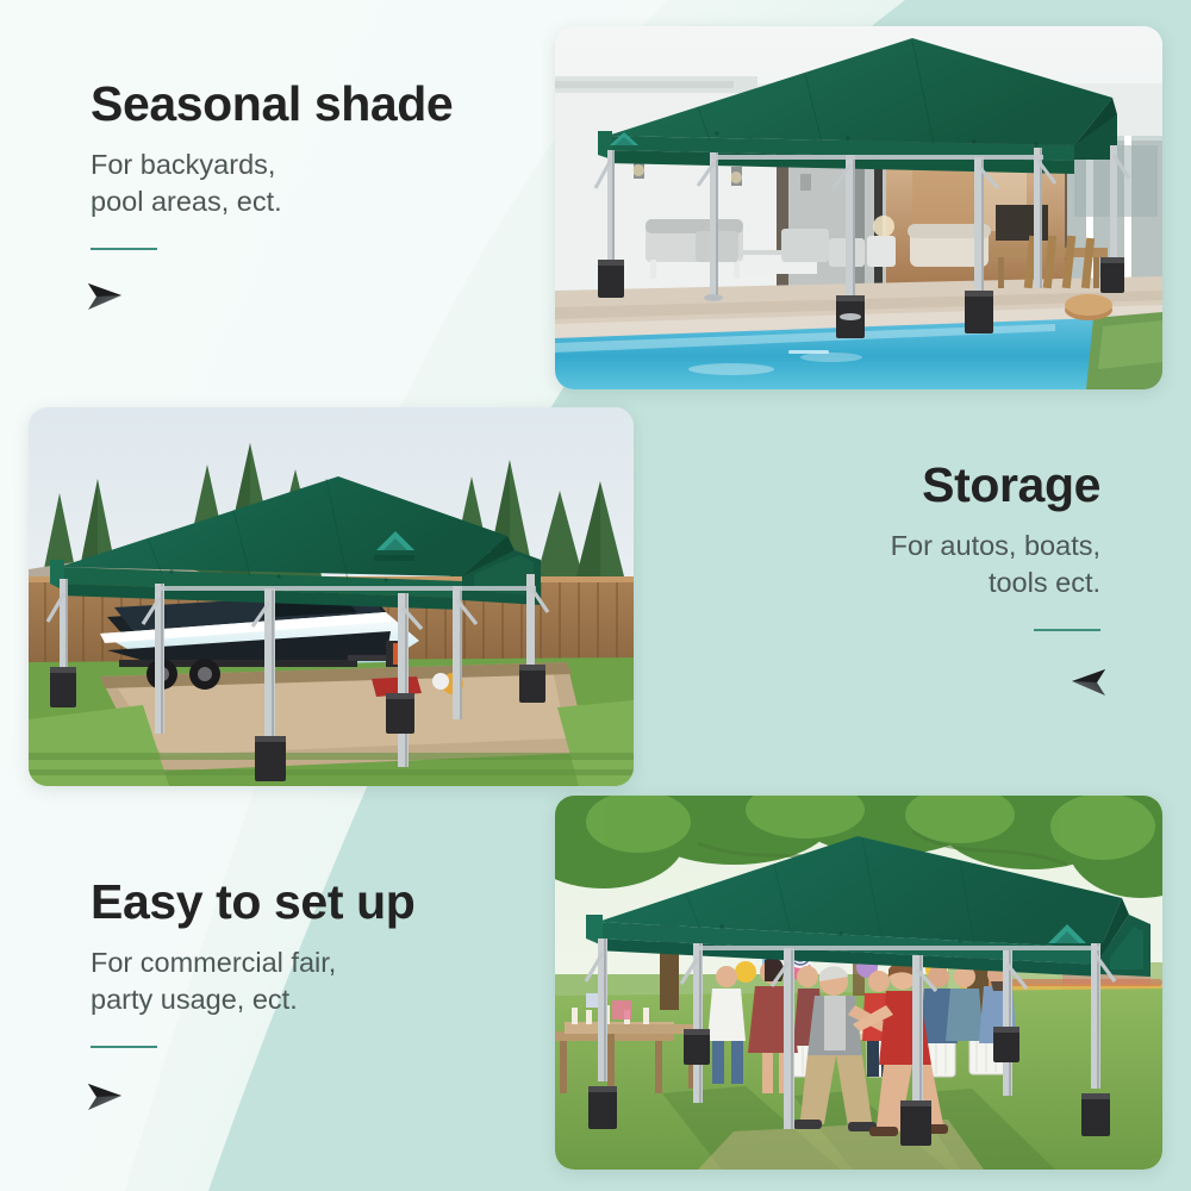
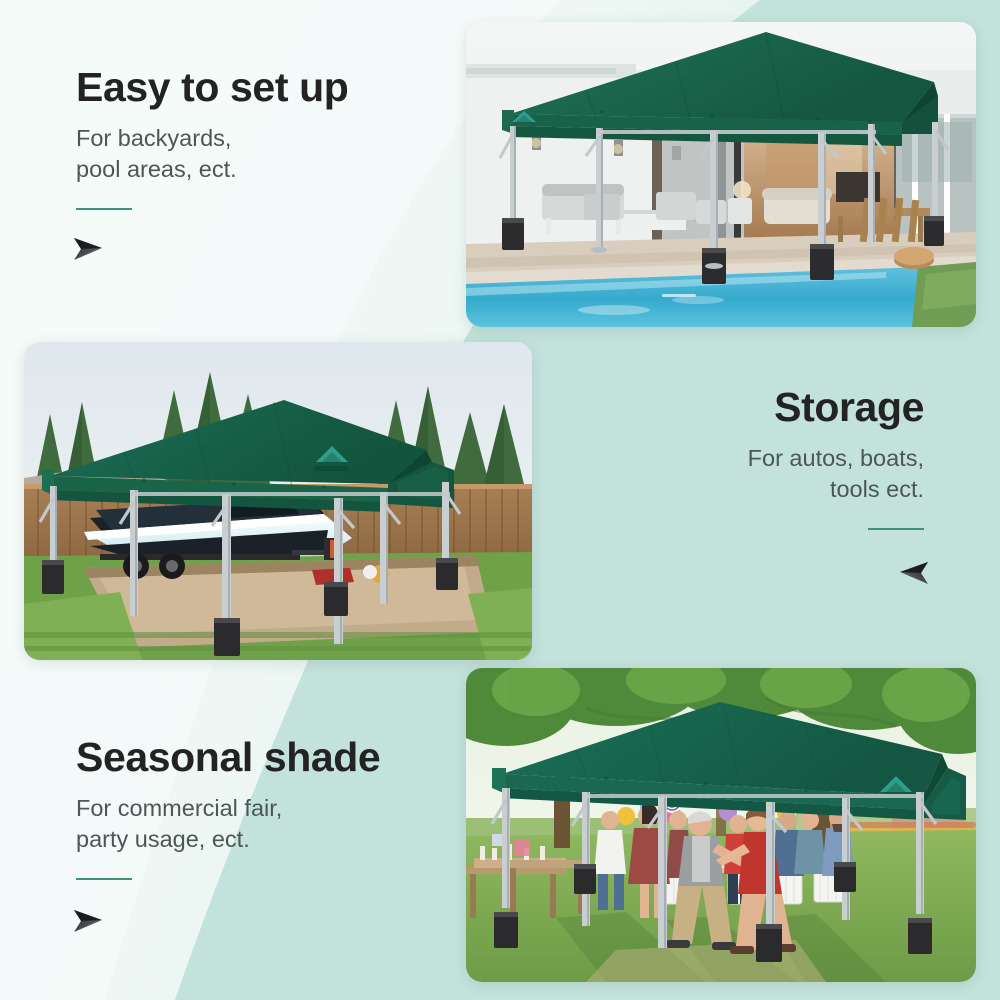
- Seasonal shade
+ Easy to set up
  For backyards,
  pool areas, ect.
  Storage
  For autos, boats,
  tools ect.
- Easy to set up
+ Seasonal shade
  For commercial fair,
  party usage, ect.
